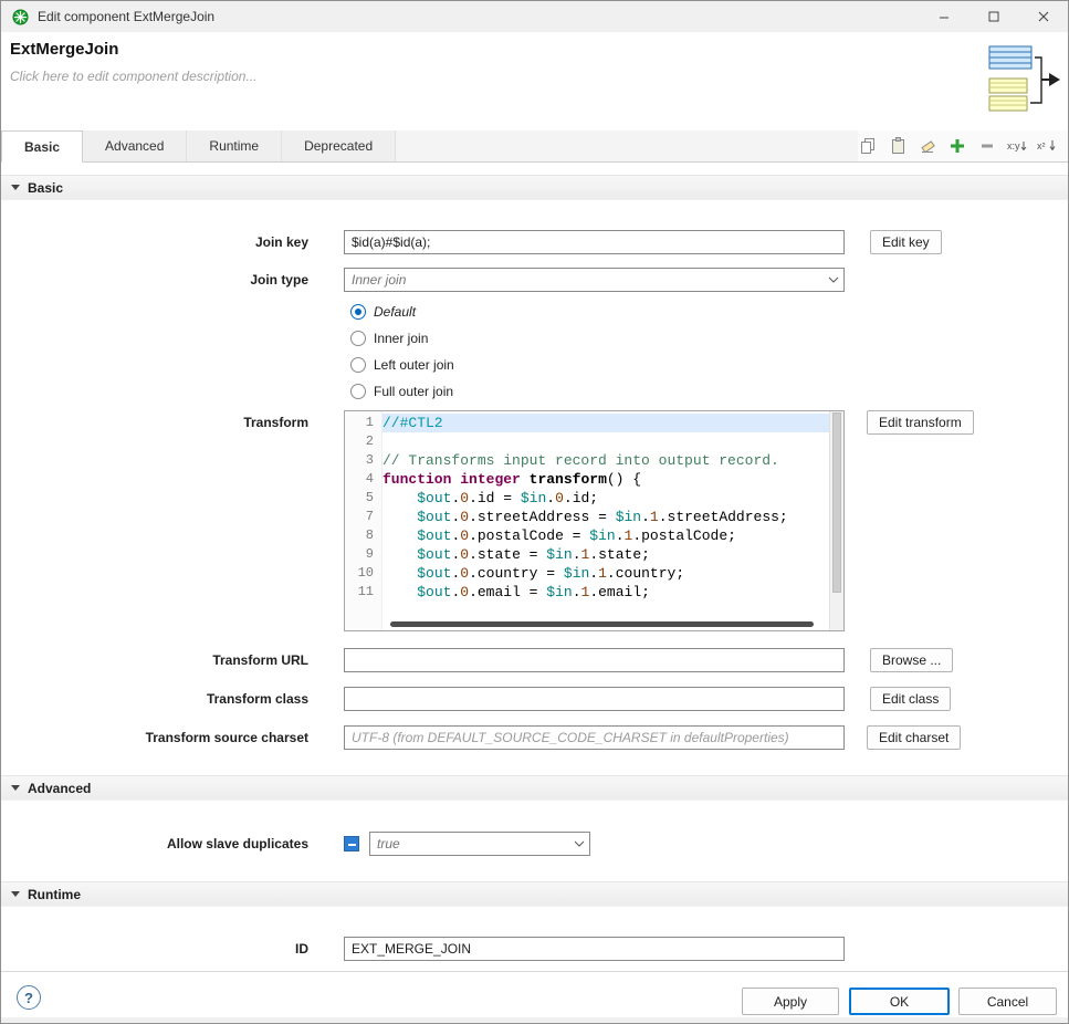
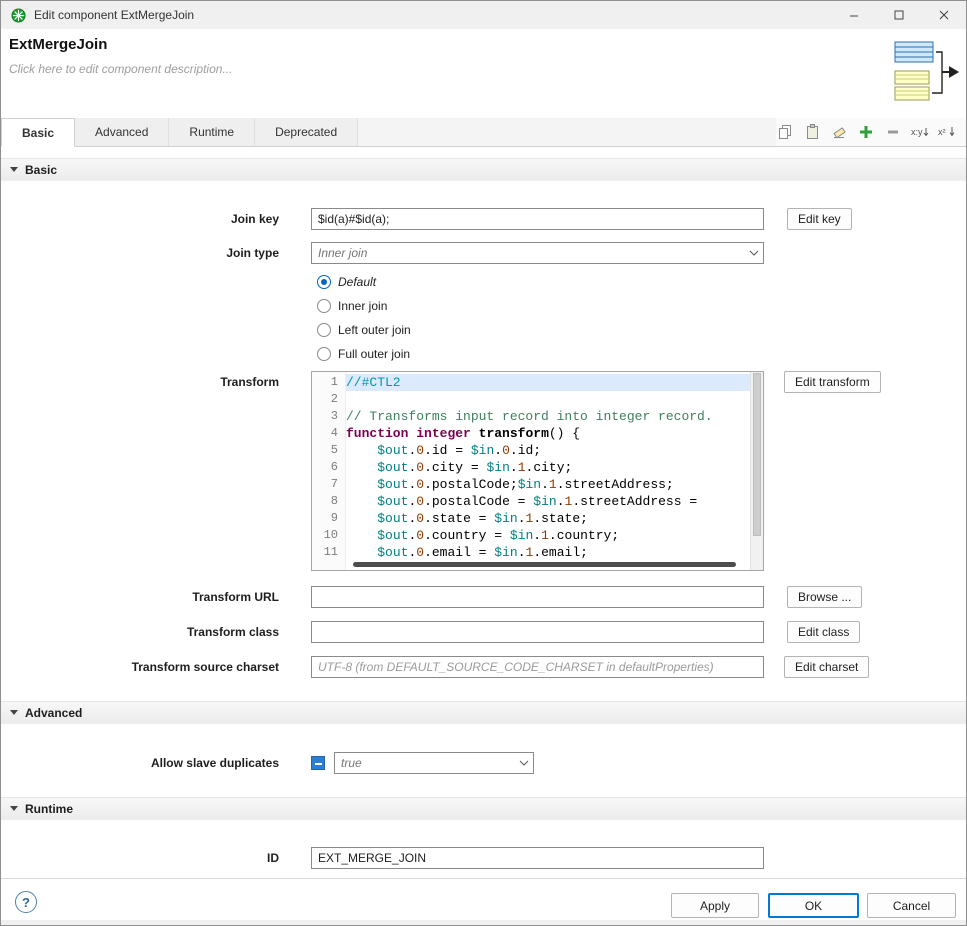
  Edit component ExtMergeJoin
  ExtMergeJoin
  Click here to edit component description...
  Basic
  Advanced
  Runtime
  Deprecated
  x:y
  x²
  Basic
  Join key
  $id(a)#$id(a);
  Edit key
  Join type
  Inner join
  Default
  Inner join
  Left outer join
  Full outer join
  Transform
  1
  //#CTL2
  2
  3
- // Transforms input record into output record.
+ // Transforms input record into integer record.
  4
  function integer transform() {
  5
  $out.0.id = $in.0.id;
+ 6
+ $out.0.city = $in.1.city;
  7
- $out.0.streetAddress = $in.1.streetAddress;
+ $out.0.postalCode;$in.1.streetAddress;
  8
- $out.0.postalCode = $in.1.postalCode;
+ $out.0.postalCode = $in.1.streetAddress =
  9
  $out.0.state = $in.1.state;
  10
  $out.0.country = $in.1.country;
  11
  $out.0.email = $in.1.email;
  Edit transform
  Transform URL
  Browse ...
  Transform class
  Edit class
  Transform source charset
  UTF-8 (from DEFAULT_SOURCE_CODE_CHARSET in defaultProperties)
  Edit charset
  Advanced
  Allow slave duplicates
  true
  Runtime
  ID
  EXT_MERGE_JOIN
  ?
  Apply
  OK
  Cancel
